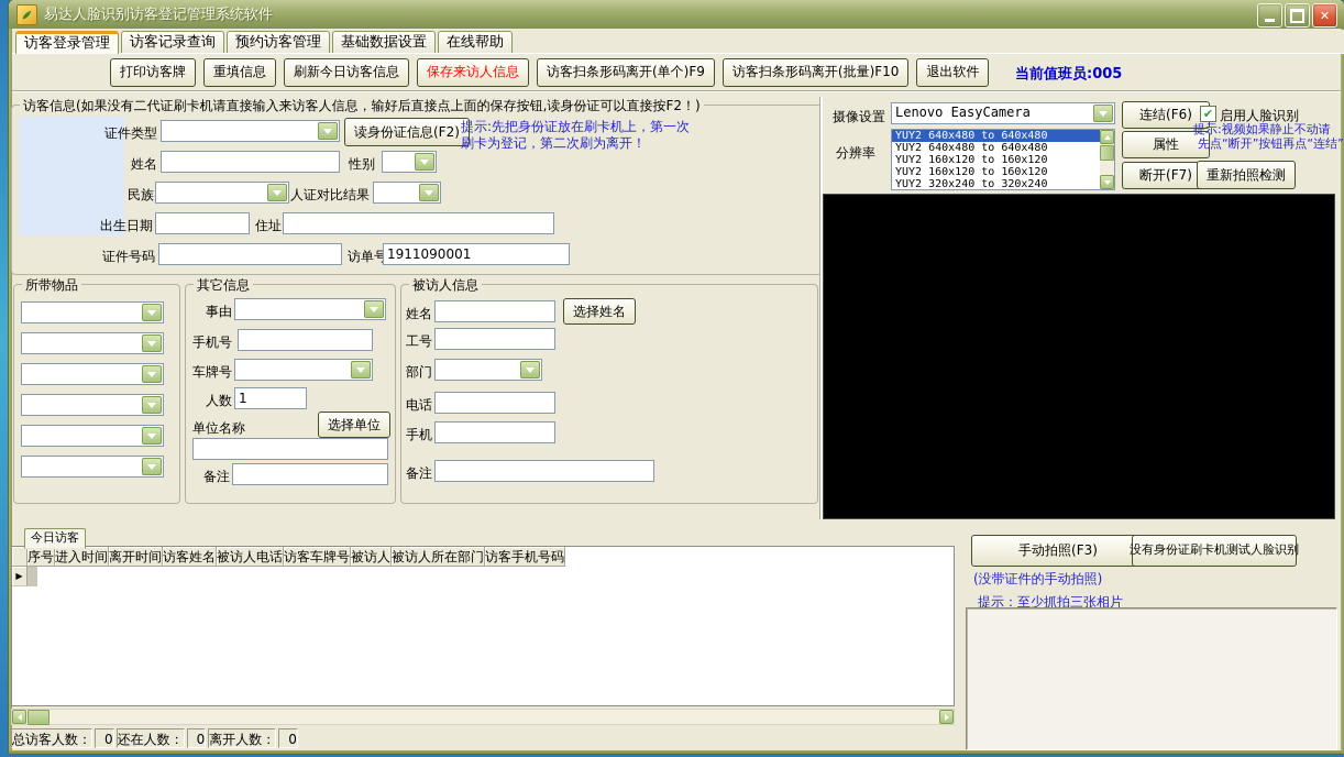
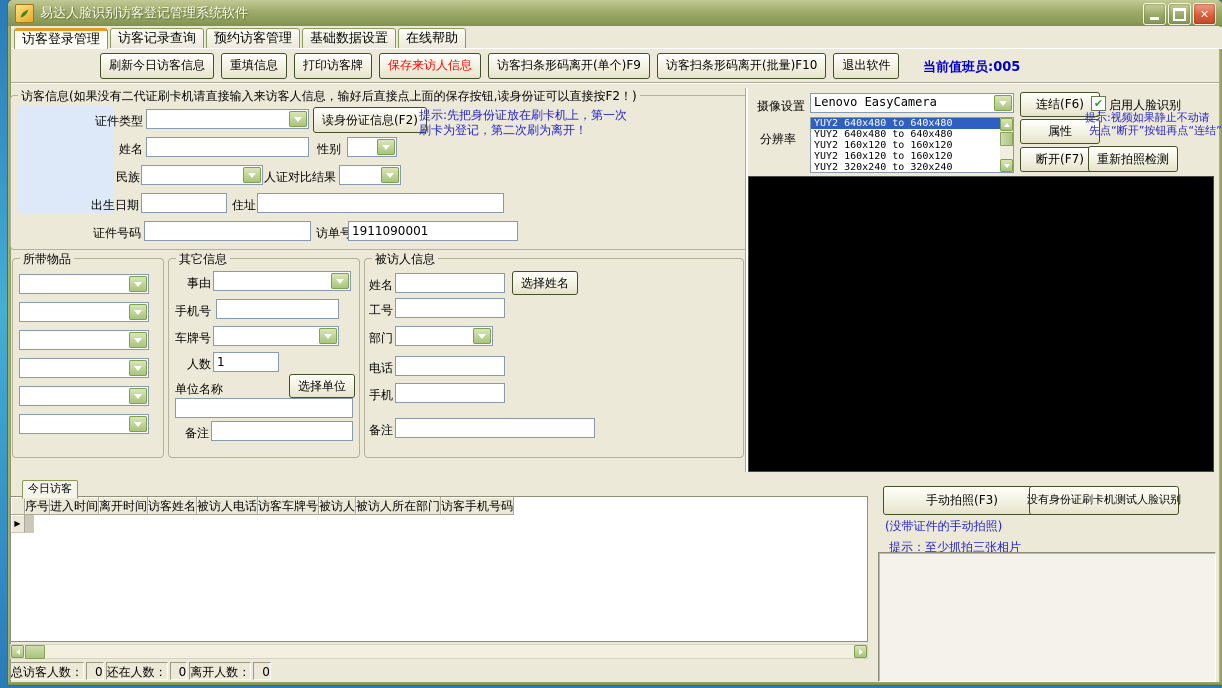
  易达人脸识别访客登记管理系统软件
  ✕
  访客登录管理
  访客记录查询
  预约访客管理
  基础数据设置
  在线帮助
- 打印访客牌
+ 刷新今日访客信息
  重填信息
- 刷新今日访客信息
+ 打印访客牌
  保存来访人信息
  访客扫条形码离开(单个)F9
  访客扫条形码离开(批量)F10
  退出软件
  当前值班员:005
  访客信息(如果没有二代证刷卡机请直接输入来访客人信息，输好后直接点上面的保存按钮,读身份证可以直接按F2！)
  证件类型
  读身份证信息(F2)
  提示:先把身份证放在刷卡机上，第一次
  刷卡为登记，第二次刷为离开！
  姓名
  性别
  民族
  人证对比结果
  出生日期
  住址
  证件号码
  访单号
  1911090001
  所带物品
  其它信息
  事由
  手机号
  车牌号
  人数
  1
  单位名称
  选择单位
  备注
  被访人信息
  姓名
  选择姓名
  工号
  部门
  电话
  手机
  备注
  摄像设置
  Lenovo EasyCamera
  分辨率
  YUY2 640x480 to 640x480
  YUY2 640x480 to 640x480
  YUY2 160x120 to 160x120
  YUY2 160x120 to 160x120
  YUY2 320x240 to 320x240
  连结(F6)
  属性
  断开(F7)
  ✔
  启用人脸识别
  提示:视频如果静止不动请
  先点“断开”按钮再点“连结”
  重新拍照检测
  今日访客
  序号
  进入时间
  离开时间
  访客姓名
  被访人电话
  访客车牌号
  被访人
  被访人所在部门
  访客手机号码
  ▶
  总访客人数：
  0
  还在人数：
  0
  离开人数：
  0
  手动拍照(F3)
  没有身份证刷卡机测试人脸识别
  (没带证件的手动拍照)
  提示：至少抓拍三张相片
